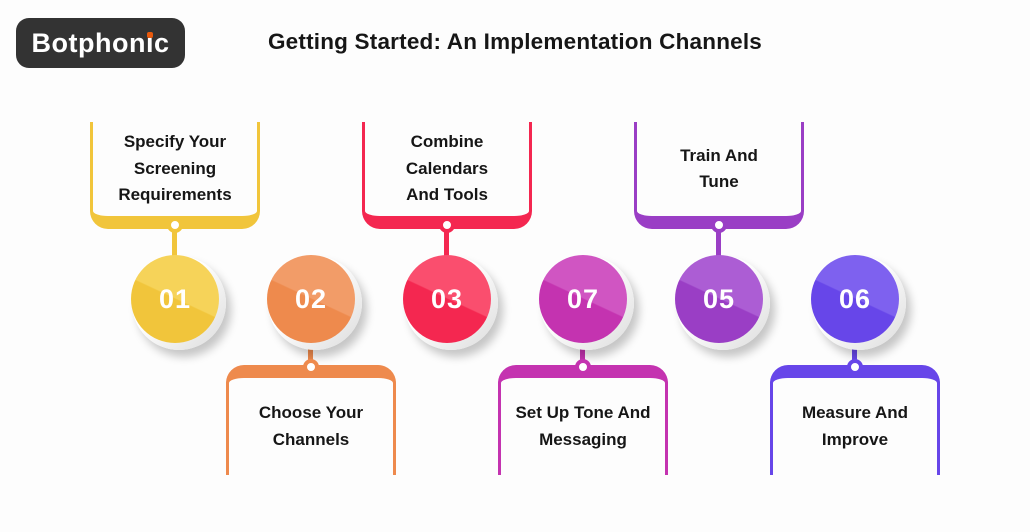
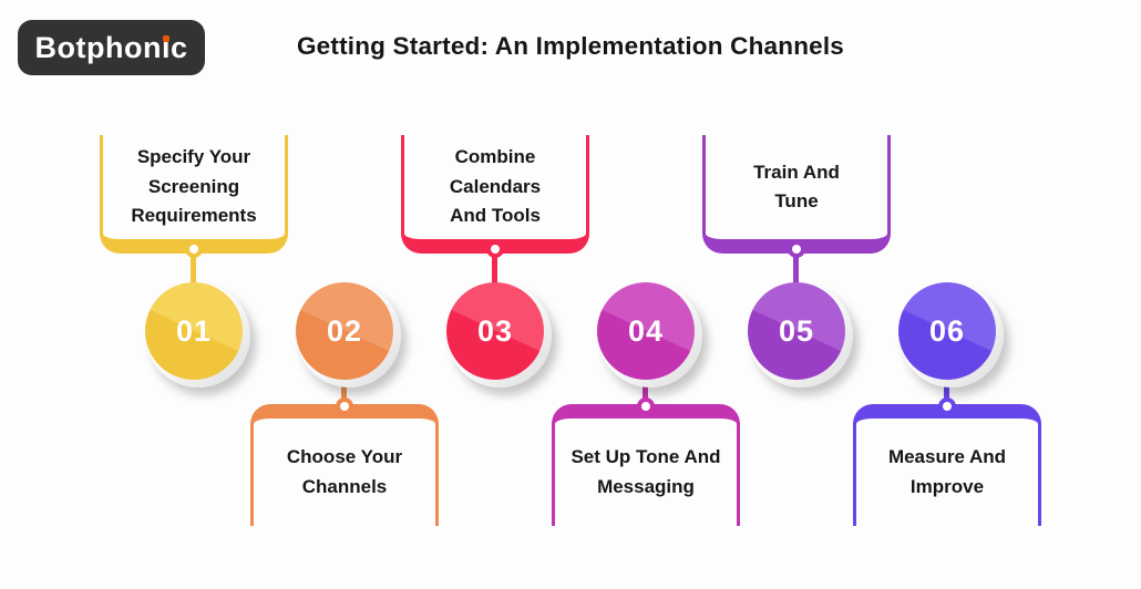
  Botphon
  ı
  c
  Getting Started: An Implementation Channels
  Specify Your
  Screening
  Requirements
  01
  Choose Your
  Channels
  02
  Combine
  Calendars
  And Tools
  03
  Set Up Tone And
  Messaging
- 07
+ 04
  Train And
  Tune
  05
  Measure And
  Improve
  06
